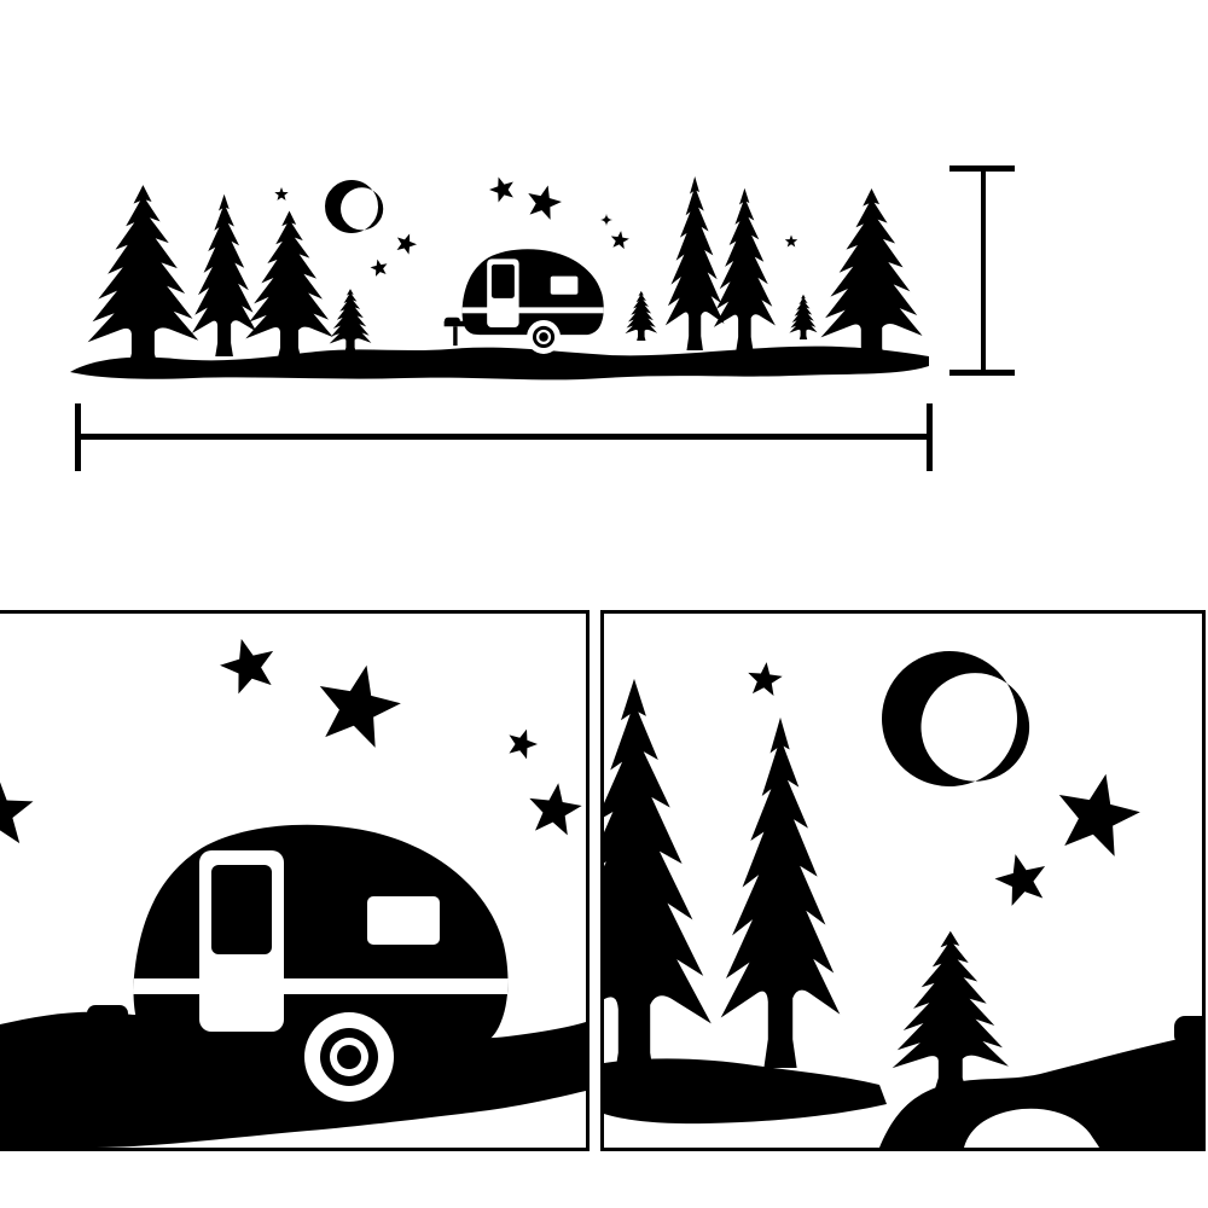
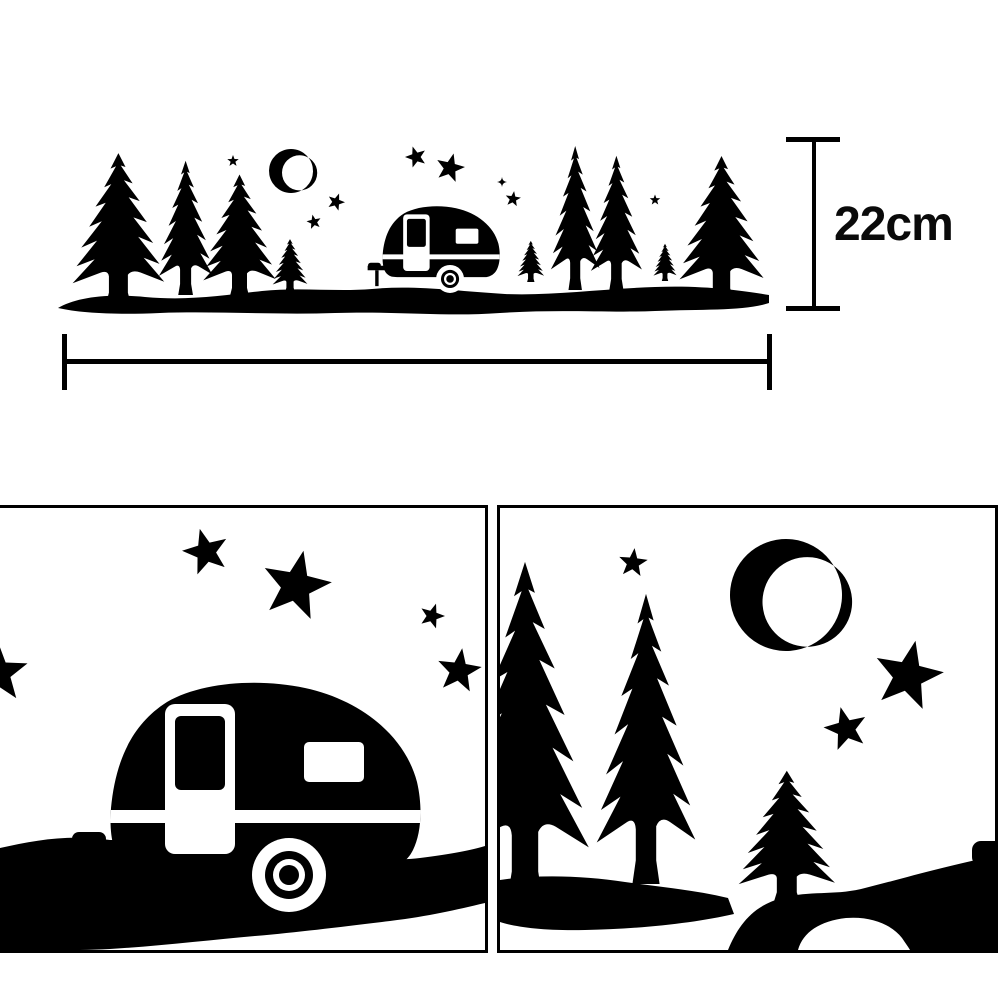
+ 22cm
